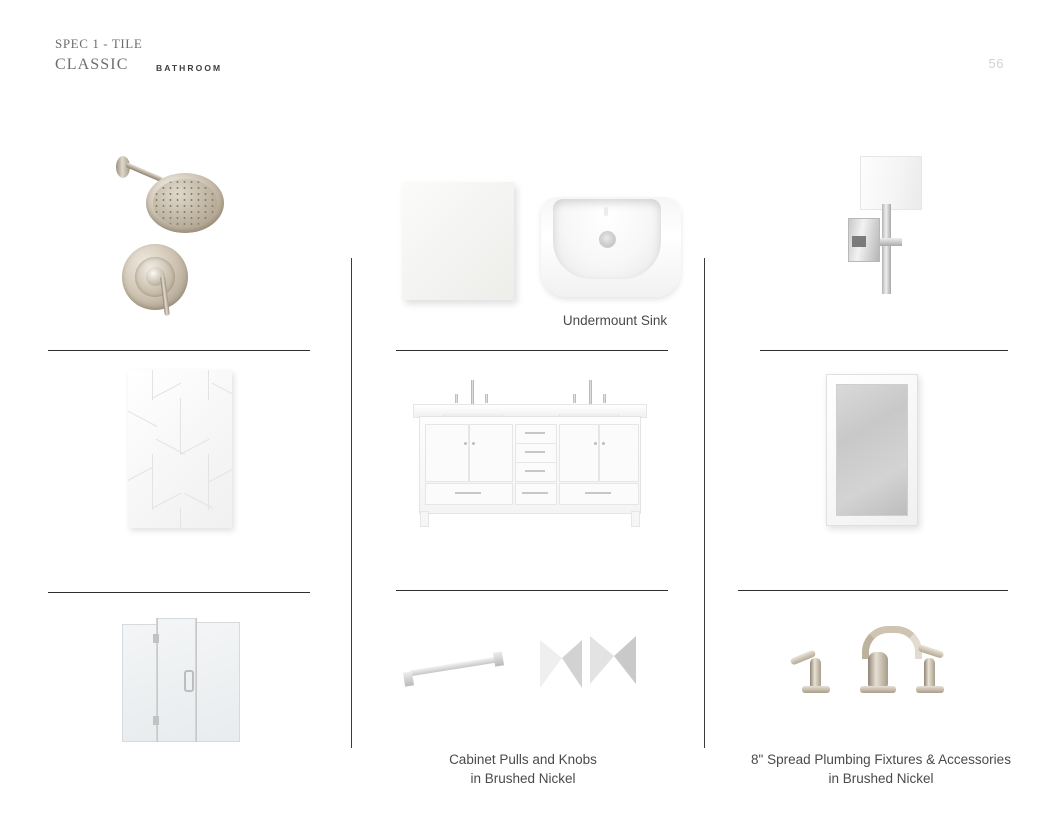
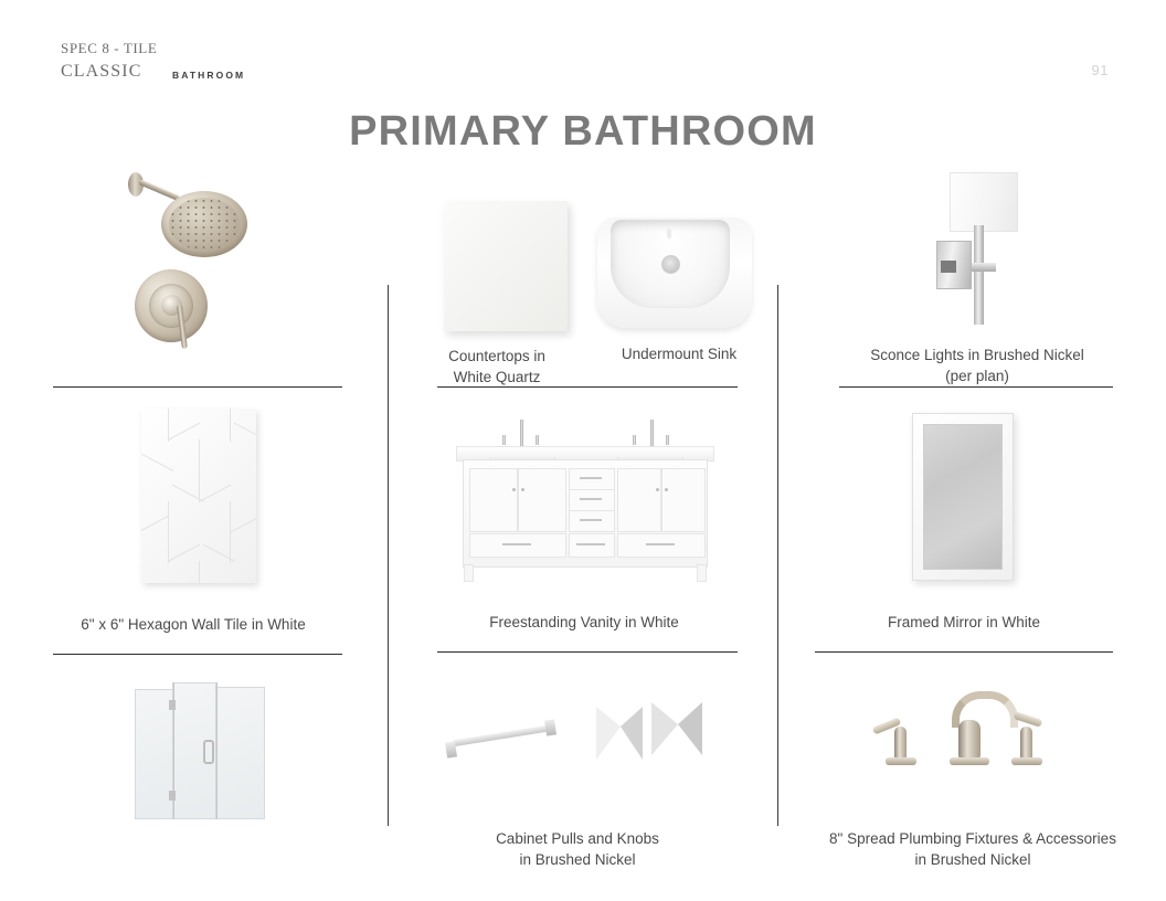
- SPEC 1 - TILE
+ SPEC 8 - TILE
  CLASSIC
  BATHROOM
- 56
+ 91
+ PRIMARY BATHROOM
+ Countertops in
+ White Quartz
  Undermount Sink
+ Sconce Lights in Brushed Nickel
+ (per plan)
+ 6" x 6" Hexagon Wall Tile in White
+ Freestanding Vanity in White
+ Framed Mirror in White
  Cabinet Pulls and Knobs
  in Brushed Nickel
  8" Spread Plumbing Fixtures & Accessories
  in Brushed Nickel
